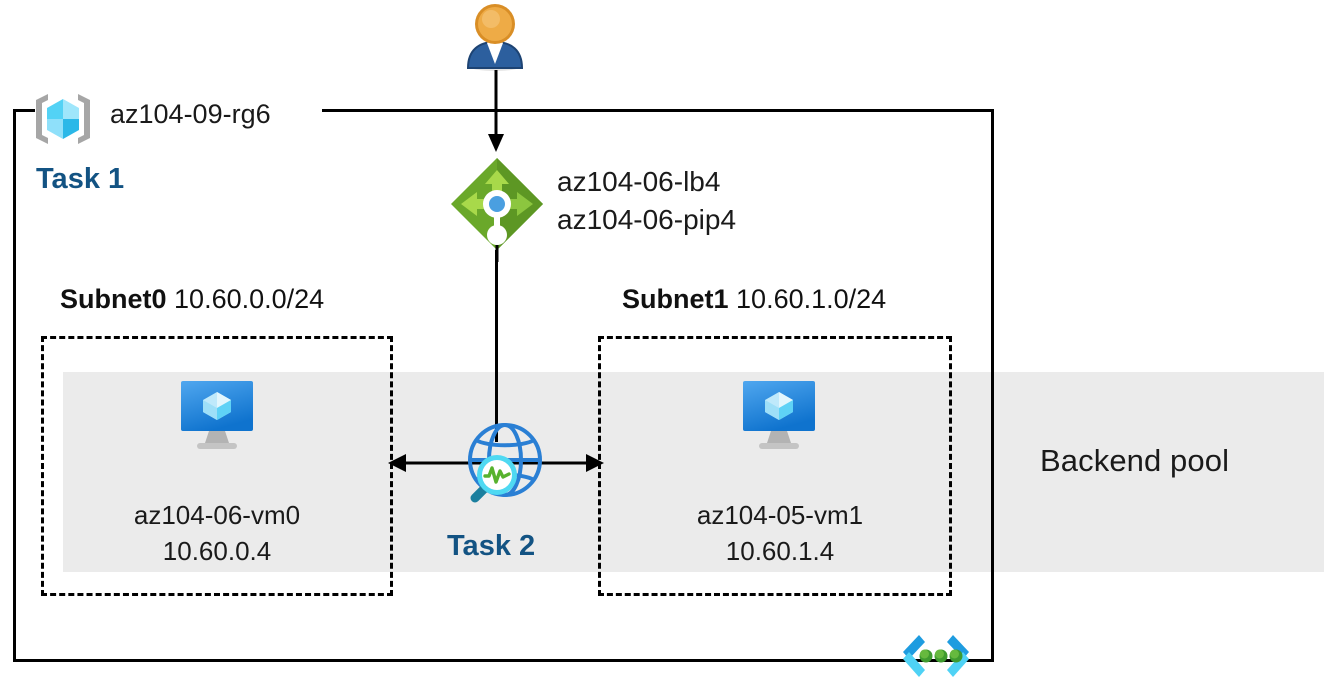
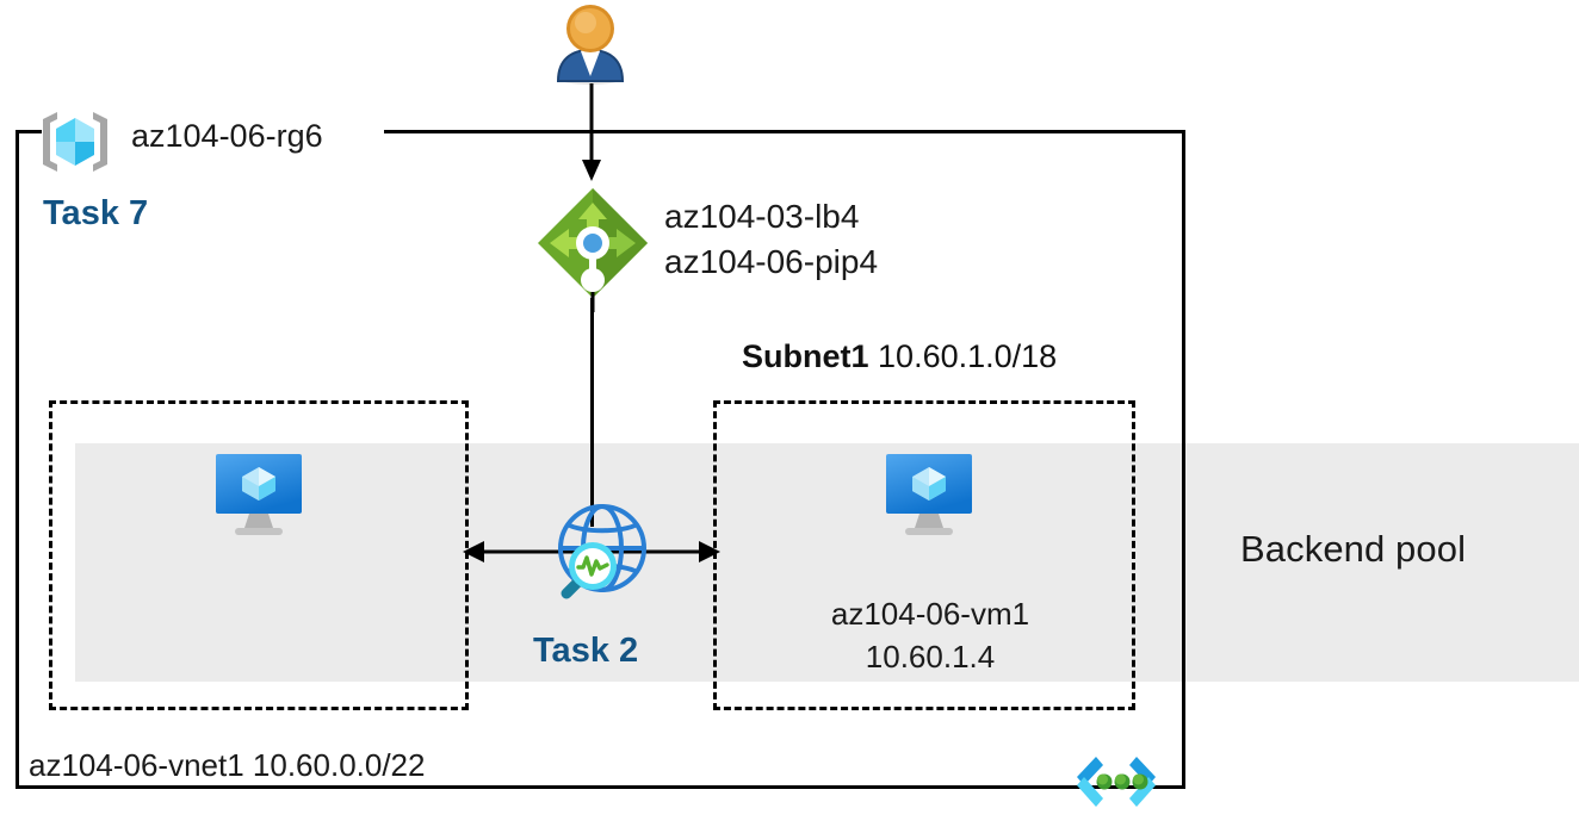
  Backend pool
- az104-09-rg6
+ az104-06-rg6
- Task 1
+ Task 7
- az104-06-lb4
+ az104-03-lb4
  az104-06-pip4
- Subnet0 10.60.0.0/24
- az104-06-vm0
- 10.60.0.4
- Subnet1 10.60.1.0/24
+ Subnet1 10.60.1.0/18
- az104-05-vm1
+ az104-06-vm1
  10.60.1.4
  Task 2
+ az104-06-vnet1 10.60.0.0/22
